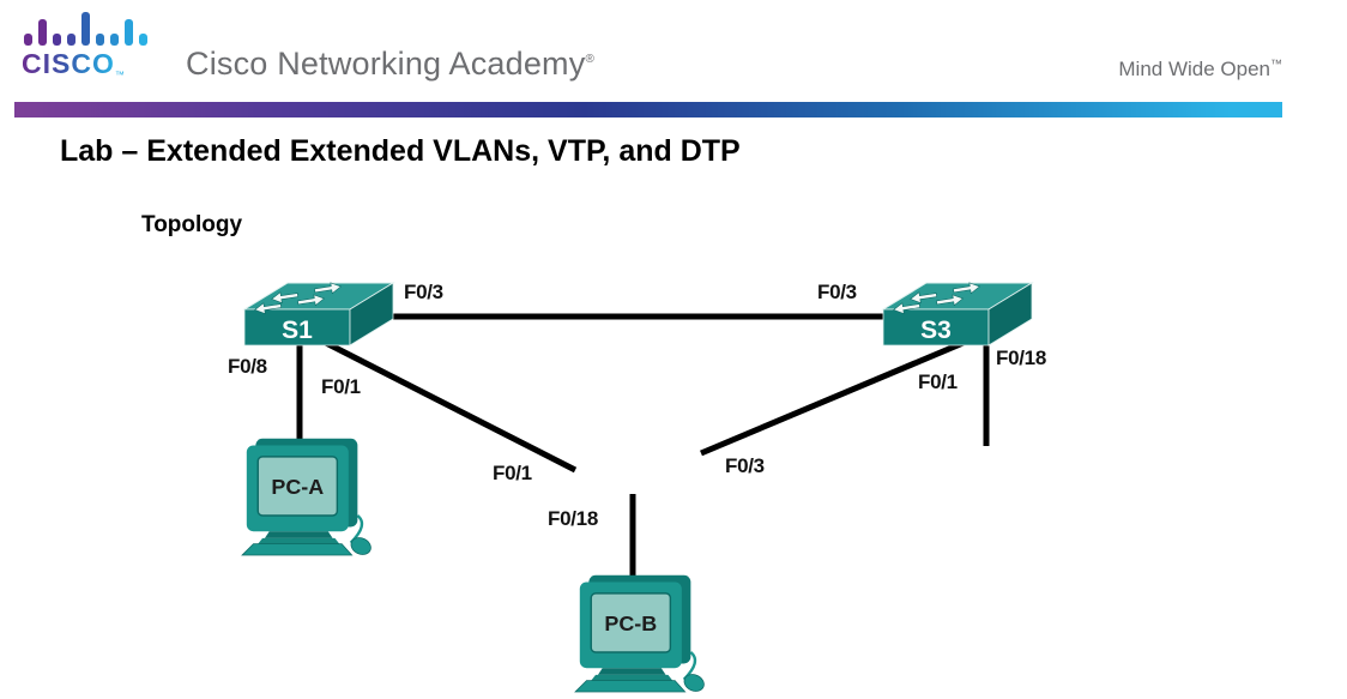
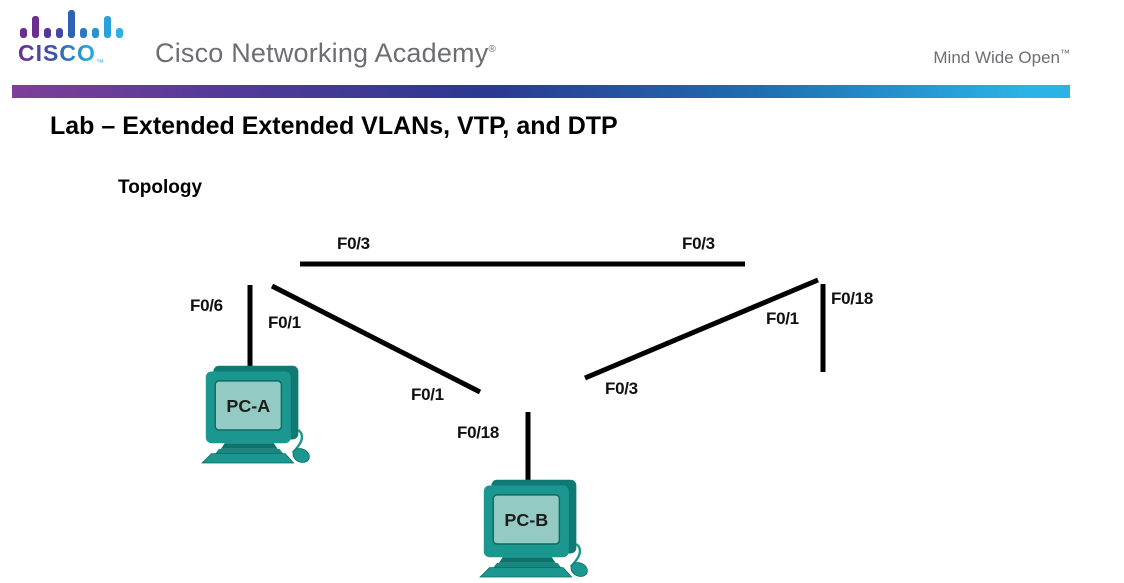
  CISCO™
  Cisco Networking Academy®
  Mind Wide Open™
  Lab – Extended Extended VLANs, VTP, and DTP
  Topology
- S1
- S3
  PC-A
  PC-B
  F0/3
  F0/3
- F0/8
+ F0/6
  F0/1
  F0/1
  F0/18
  F0/1
  F0/3
  F0/18
